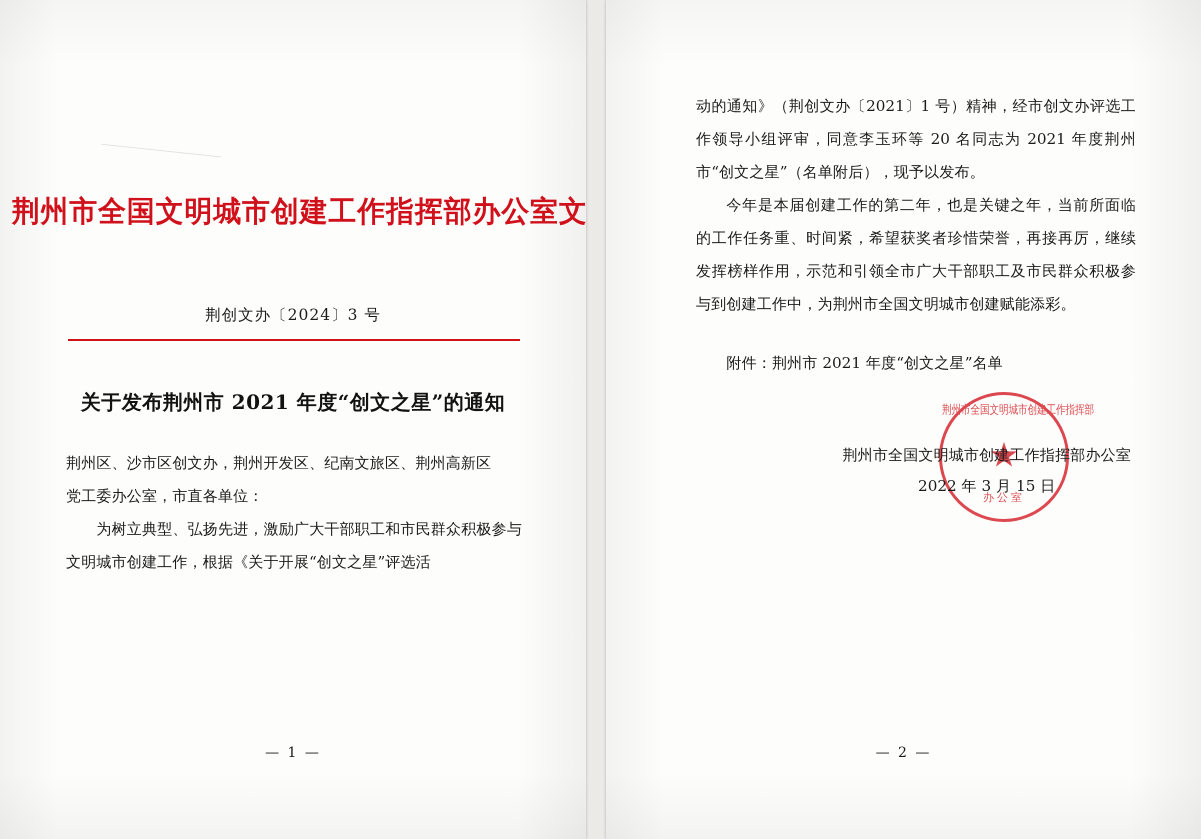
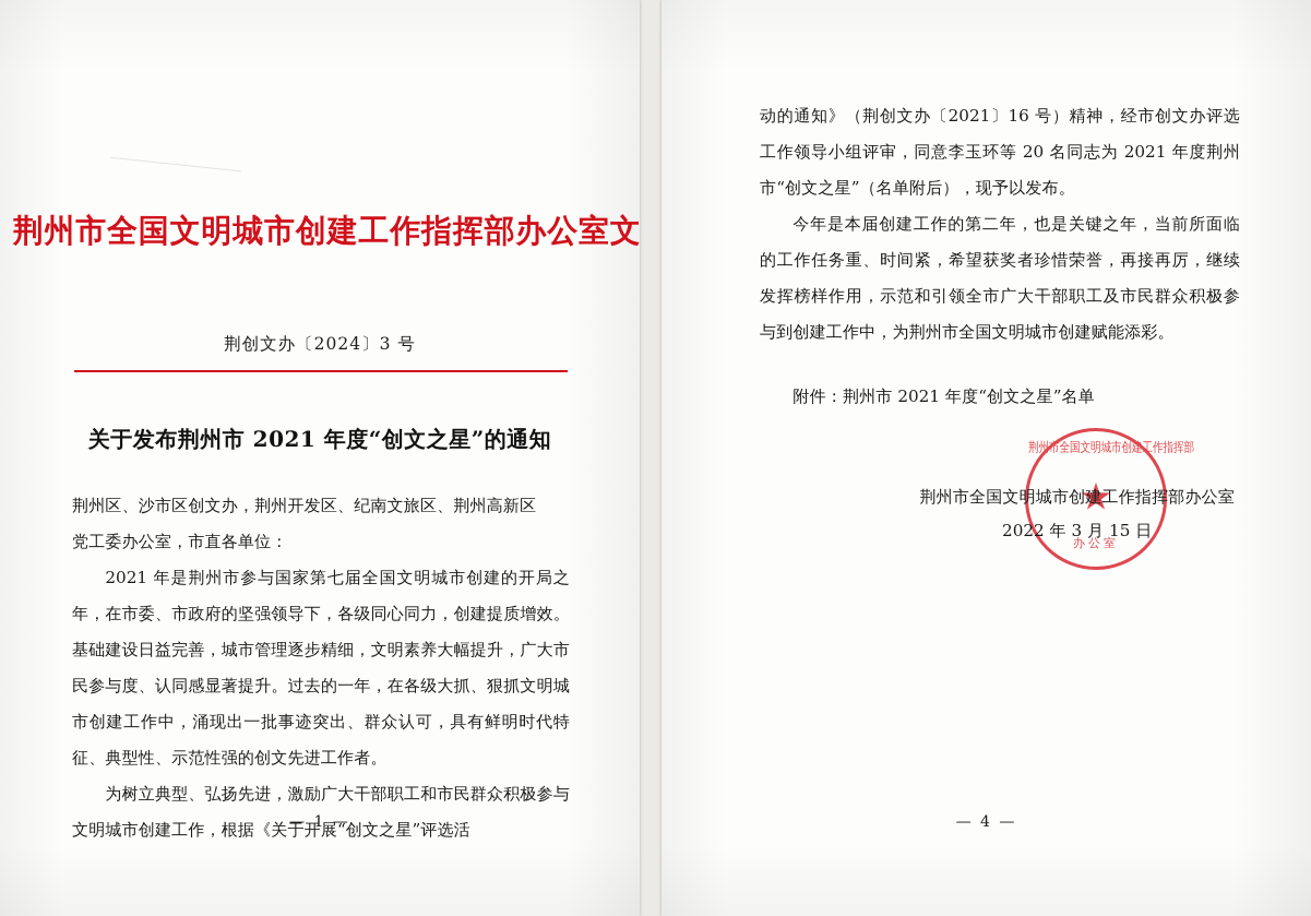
  荆州市全国文明城市创建工作指挥部办公室文
  荆创文办〔2024〕3 号
  关于发布荆州市 2021 年度“创文之星”的通知
  荆州区、沙市区创文办，荆州开发区、纪南文旅区、荆州高新区
  党工委办公室，市直各单位：
+ 2021 年是荆州市参与国家第七届全国文明城市创建的开局之年，在市委、市政府的坚强领导下，各级同心同力，创建提质增效。基础建设日益完善，城市管理逐步精细，文明素养大幅提升，广大市民参与度、认同感显著提升。过去的一年，在各级大抓、狠抓文明城市创建工作中，涌现出一批事迹突出、群众认可，具有鲜明时代特征、典型性、示范性强的创文先进工作者。
  为树立典型、弘扬先进，激励广大干部职工和市民群众积极参与文明城市创建工作，根据《关于开展“创文之星”评选活
  — 1 —
- 动的通知》（荆创文办〔2021〕1 号）精神，经市创文办评选工作领导小组评审，同意李玉环等 20 名同志为 2021 年度荆州市“创文之星”（名单附后），现予以发布。
+ 动的通知》（荆创文办〔2021〕16 号）精神，经市创文办评选工作领导小组评审，同意李玉环等 20 名同志为 2021 年度荆州市“创文之星”（名单附后），现予以发布。
  今年是本届创建工作的第二年，也是关键之年，当前所面临的工作任务重、时间紧，希望获奖者珍惜荣誉，再接再厉，继续发挥榜样作用，示范和引领全市广大干部职工及市民群众积极参与到创建工作中，为荆州市全国文明城市创建赋能添彩。
  附件：荆州市 2021 年度“创文之星”名单
  荆州市全国文明城市创建工作指挥部
  ★
  办公室
  荆州市全国文明城市创建工作指挥部办公室
  2022 年 3 月 15 日
- — 2 —
+ — 4 —
